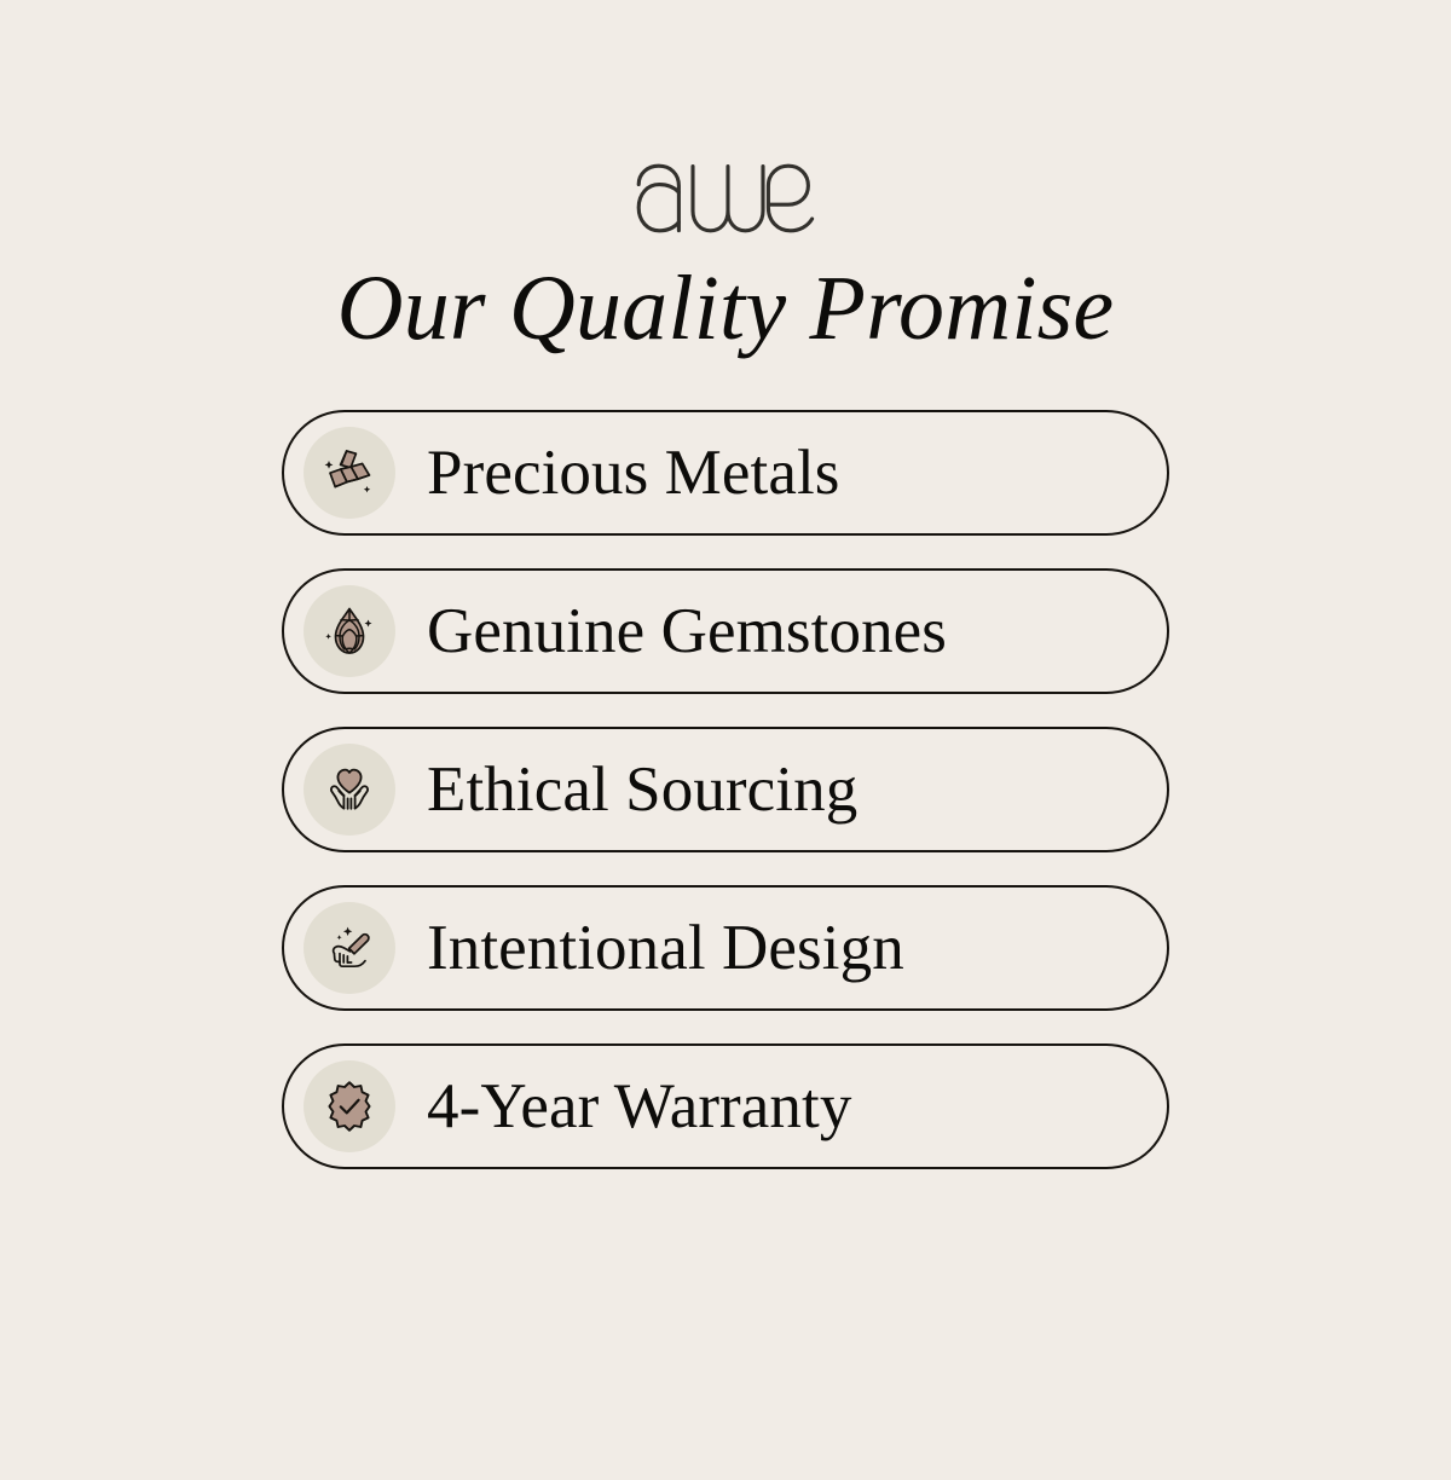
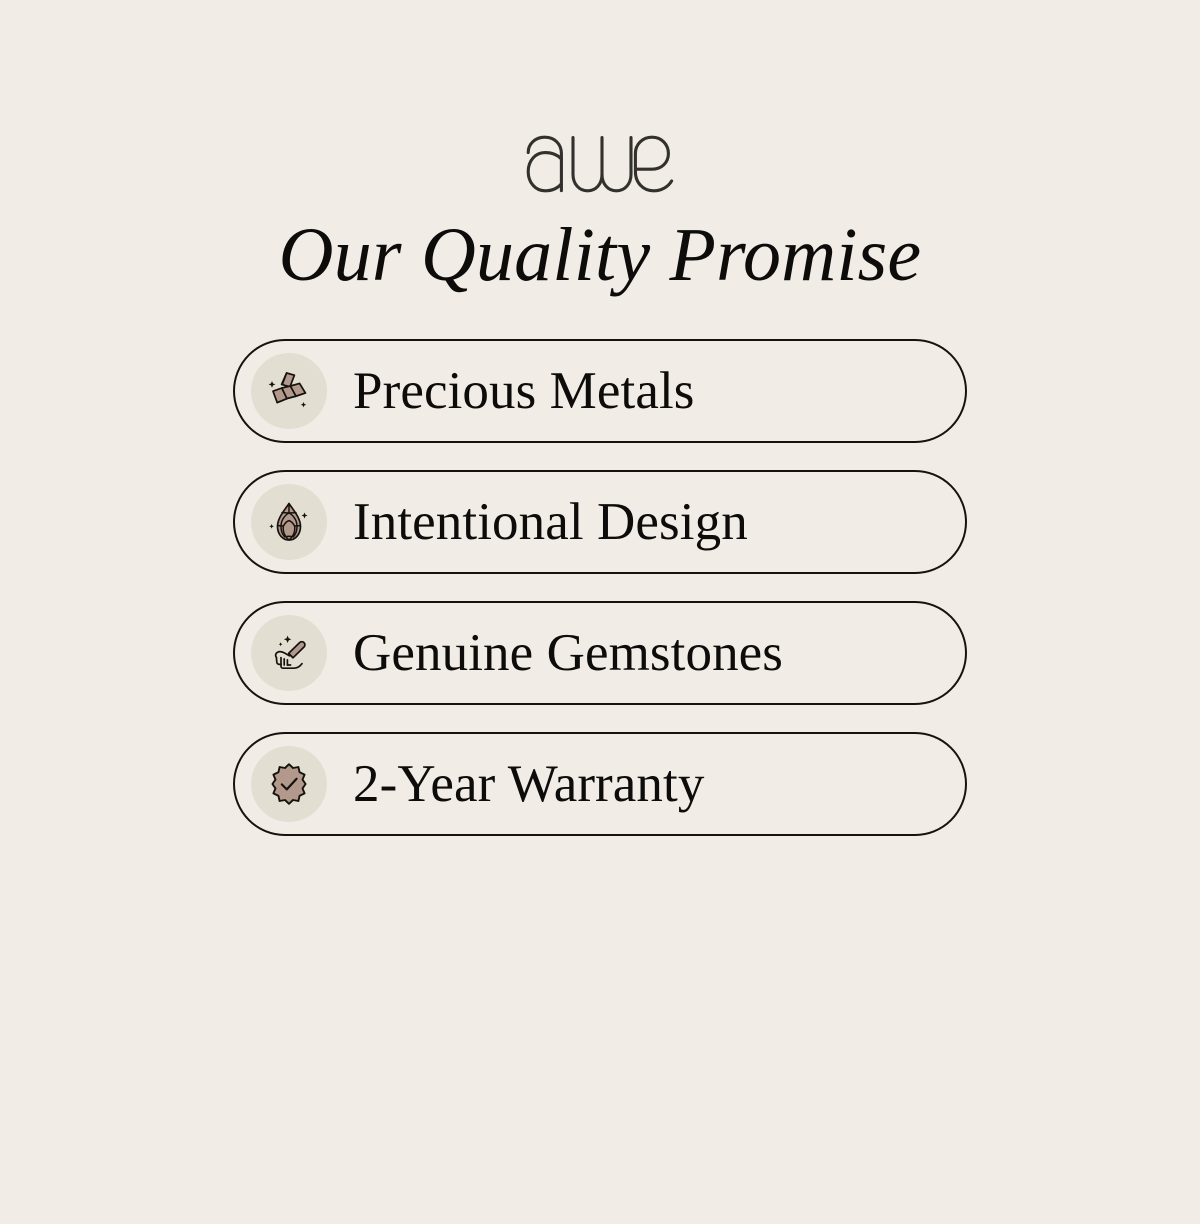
  Our Quality Promise
  Precious Metals
- Genuine Gemstones
+ Intentional Design
- Ethical Sourcing
- Intentional Design
+ Genuine Gemstones
- 4-Year Warranty
+ 2-Year Warranty
